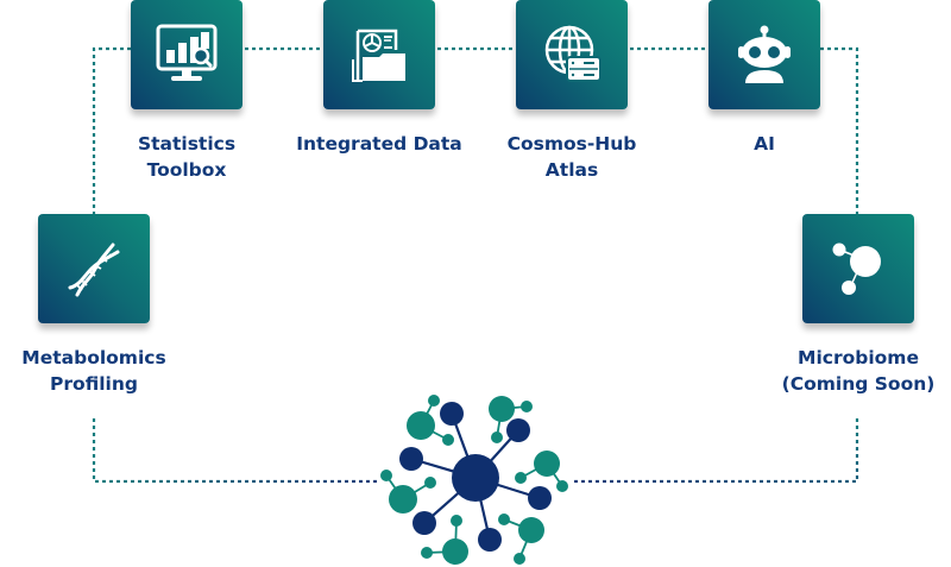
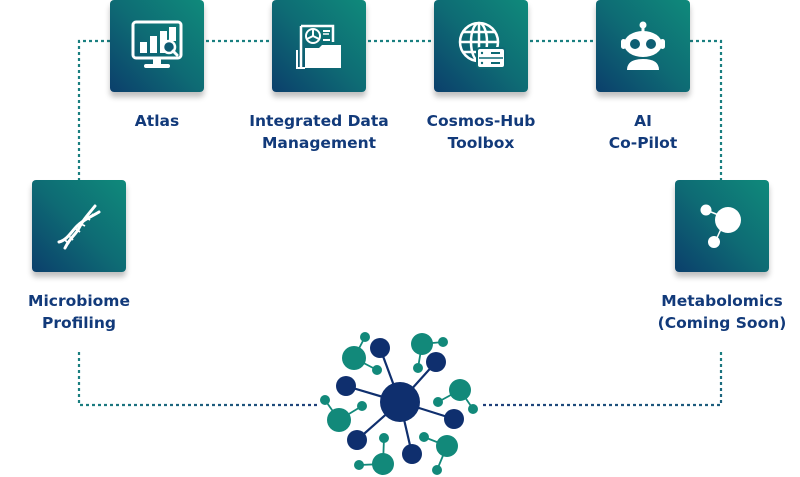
- Statistics
- Toolbox
+ Atlas
  Integrated Data
+ Management
  Cosmos-Hub
- Atlas
+ Toolbox
  AI
+ Co-Pilot
- Metabolomics
+ Microbiome
  Profiling
- Microbiome
+ Metabolomics
  (Coming Soon)
